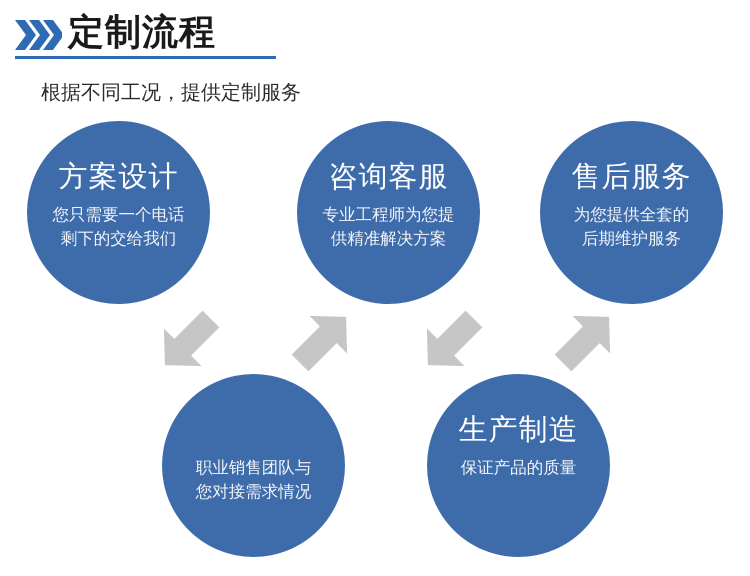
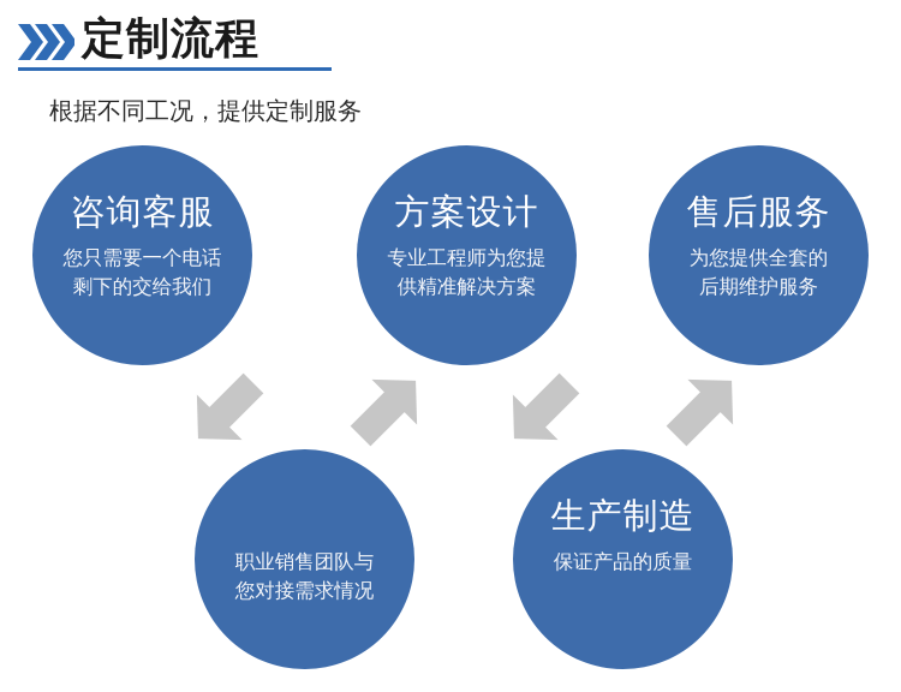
  定制流程
  根据不同工况，提供定制服务
- 方案设计
+ 咨询客服
  您只需要一个电话
  剩下的交给我们
- 咨询客服
+ 方案设计
  专业工程师为您提
  供精准解决方案
  售后服务
  为您提供全套的
  后期维护服务
  职业销售团队与
  您对接需求情况
  生产制造
  保证产品的质量
